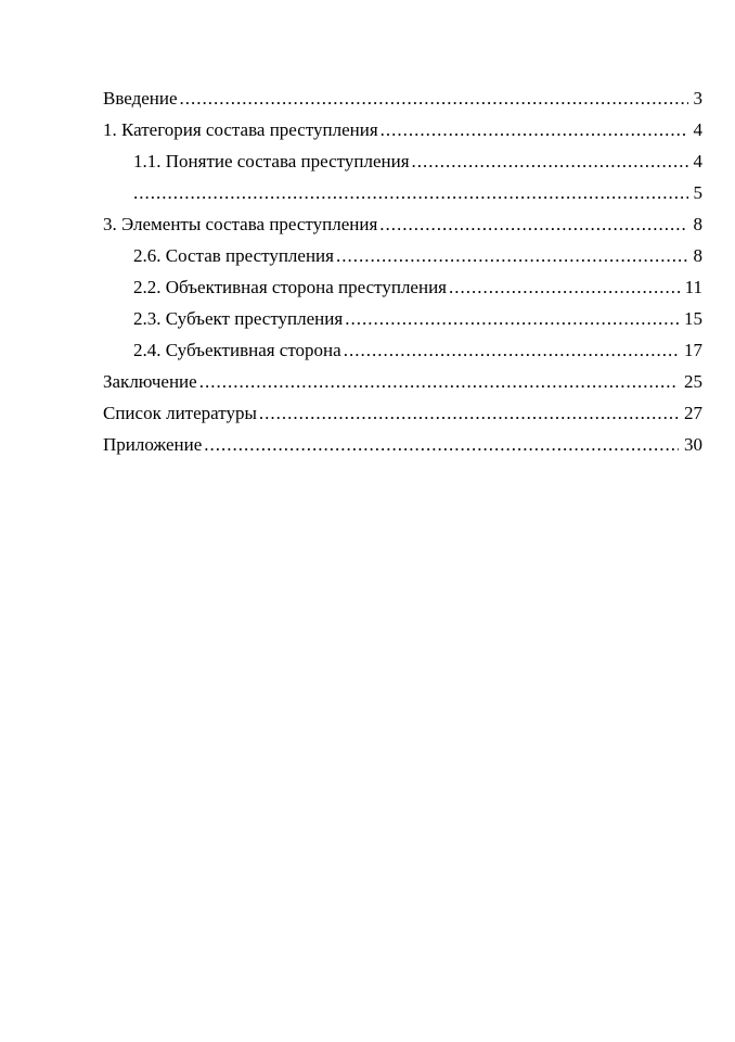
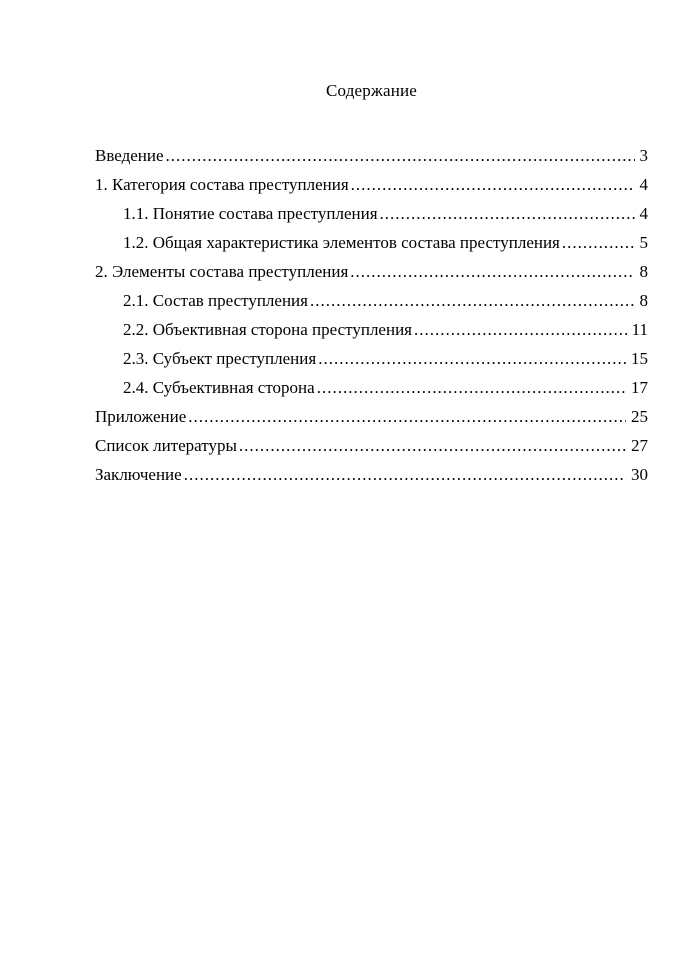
+ Содержание
  Введение
  3
  1. Категория состава преступления
  4
  1.1. Понятие состава преступления
  4
+ 1.2. Общая характеристика элементов состава преступления
  5
- 3. Элементы состава преступления
+ 2. Элементы состава преступления
  8
- 2.6. Состав преступления
+ 2.1. Состав преступления
  8
  2.2. Объективная сторона преступления
  11
  2.3. Субъект преступления
  15
  2.4. Субъективная сторона
  17
- Заключение
+ Приложение
  25
  Список литературы
  27
- Приложение
+ Заключение
  30
